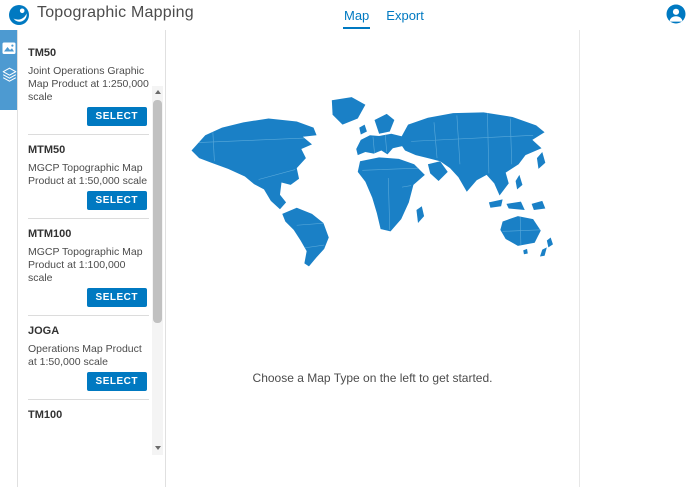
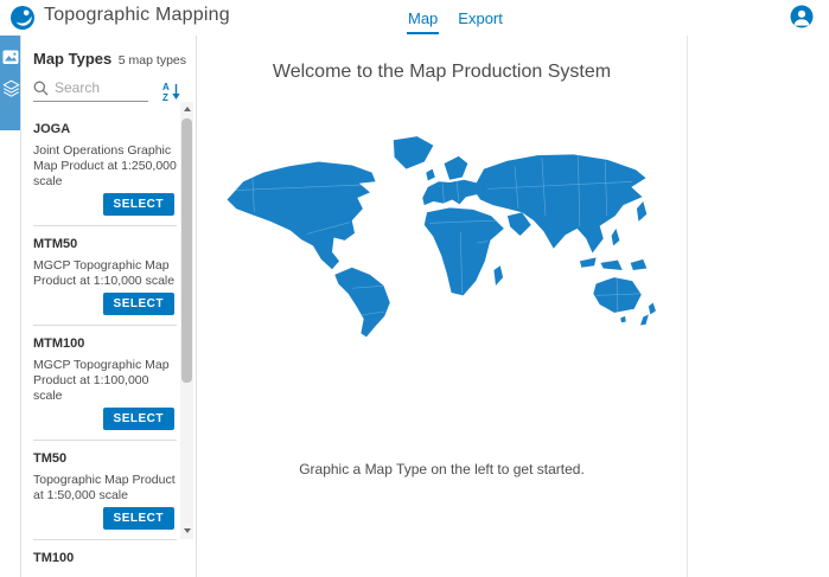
  Topographic Mapping
  Map
  Export
+ Map Types
+ 5 map types
+ Search
+ A
+ Z
- TM50
+ JOGA
  Joint Operations Graphic Map Product at 1:250,000 scale
  SELECT
  MTM50
- MGCP Topographic Map Product at 1:50,000 scale
+ MGCP Topographic Map Product at 1:10,000 scale
  SELECT
  MTM100
  MGCP Topographic Map Product at 1:100,000 scale
  SELECT
- JOGA
+ TM50
- Operations Map Product at 1:50,000 scale
+ Topographic Map Product at 1:50,000 scale
  SELECT
  TM100
+ Welcome to the Map Production System
- Choose a Map Type on the left to get started.
+ Graphic a Map Type on the left to get started.
